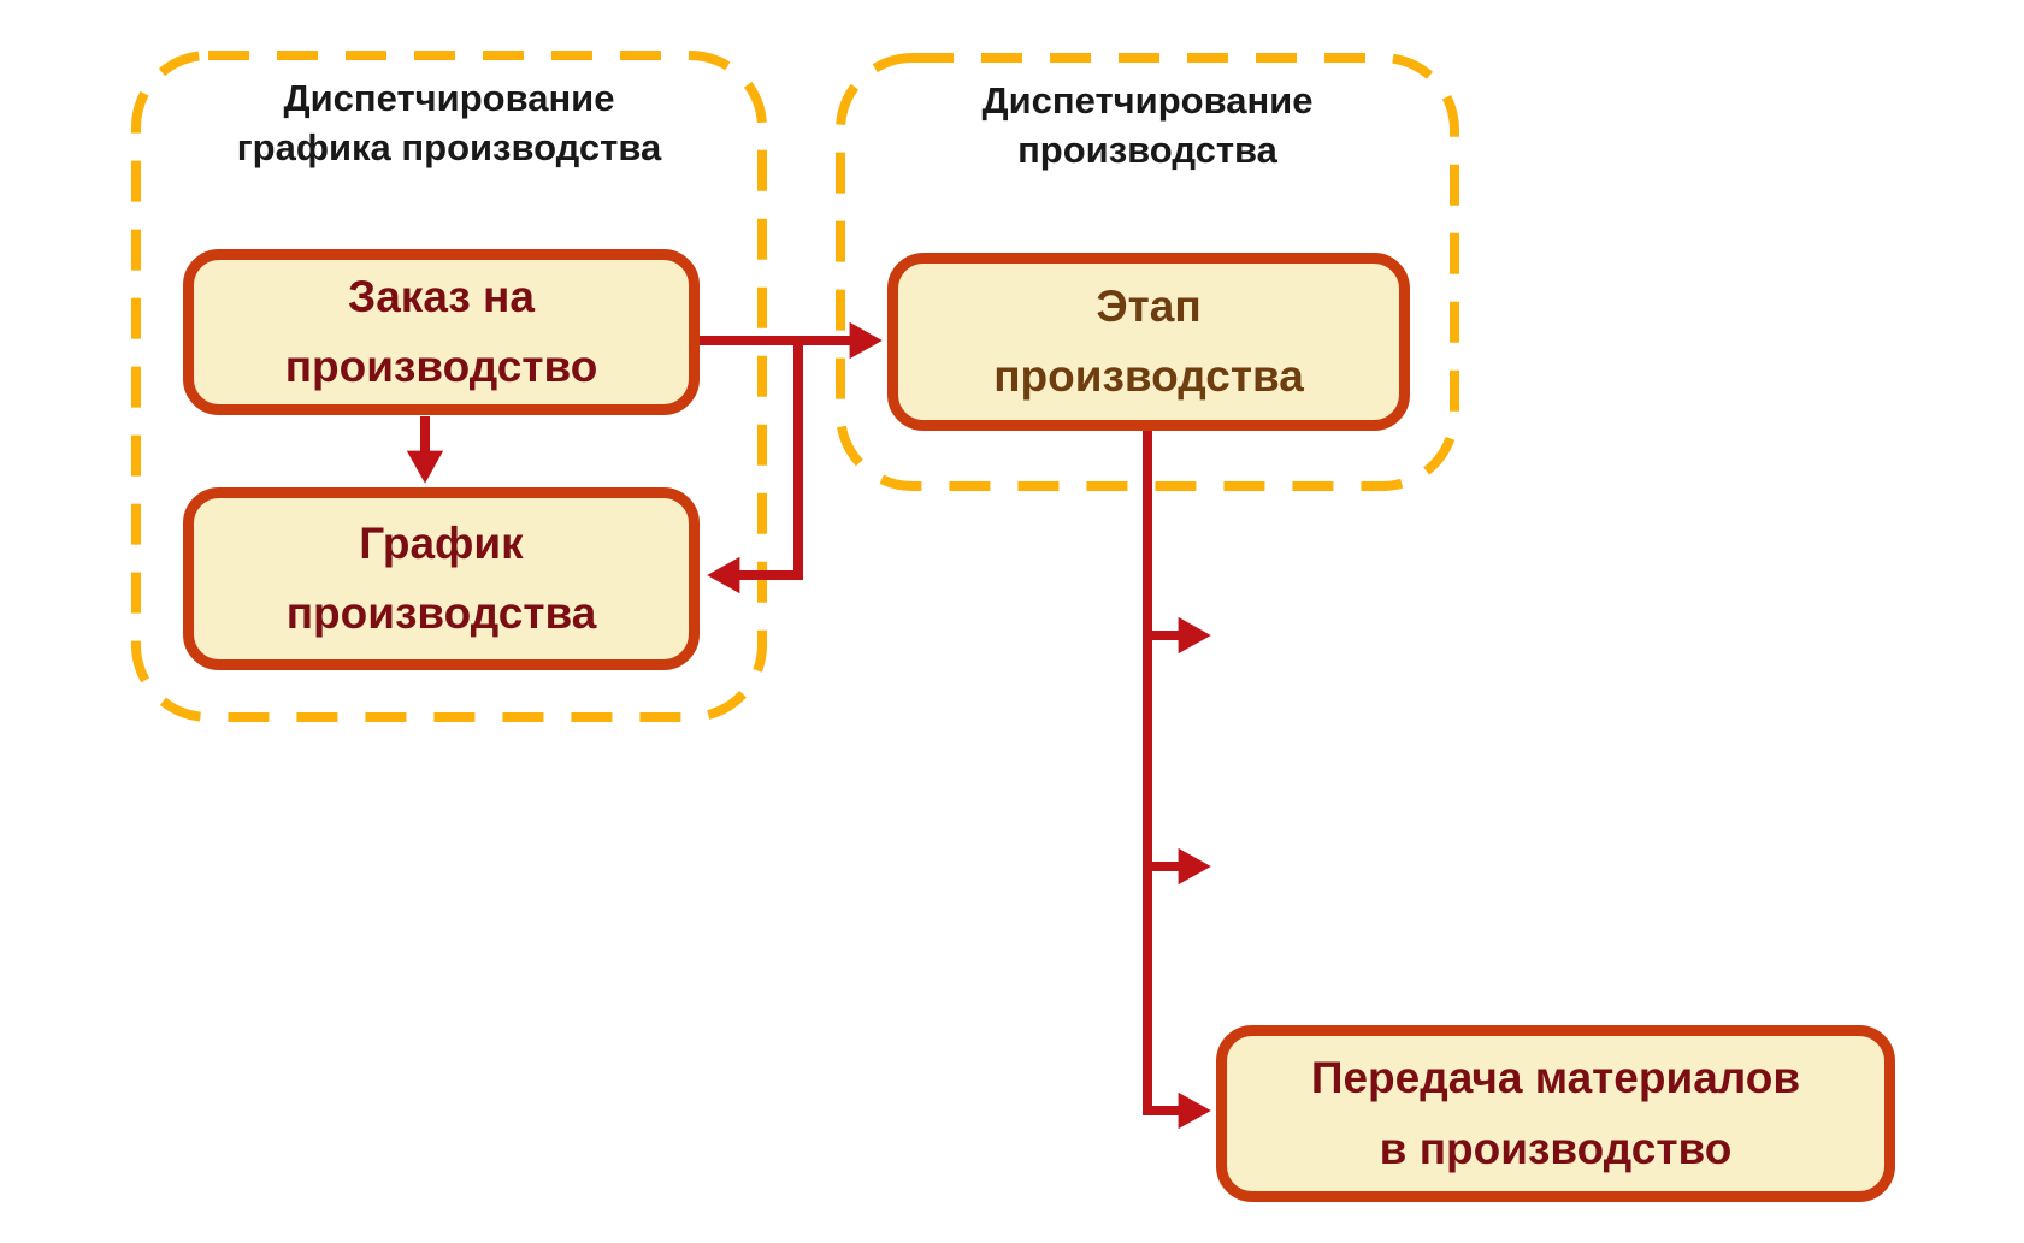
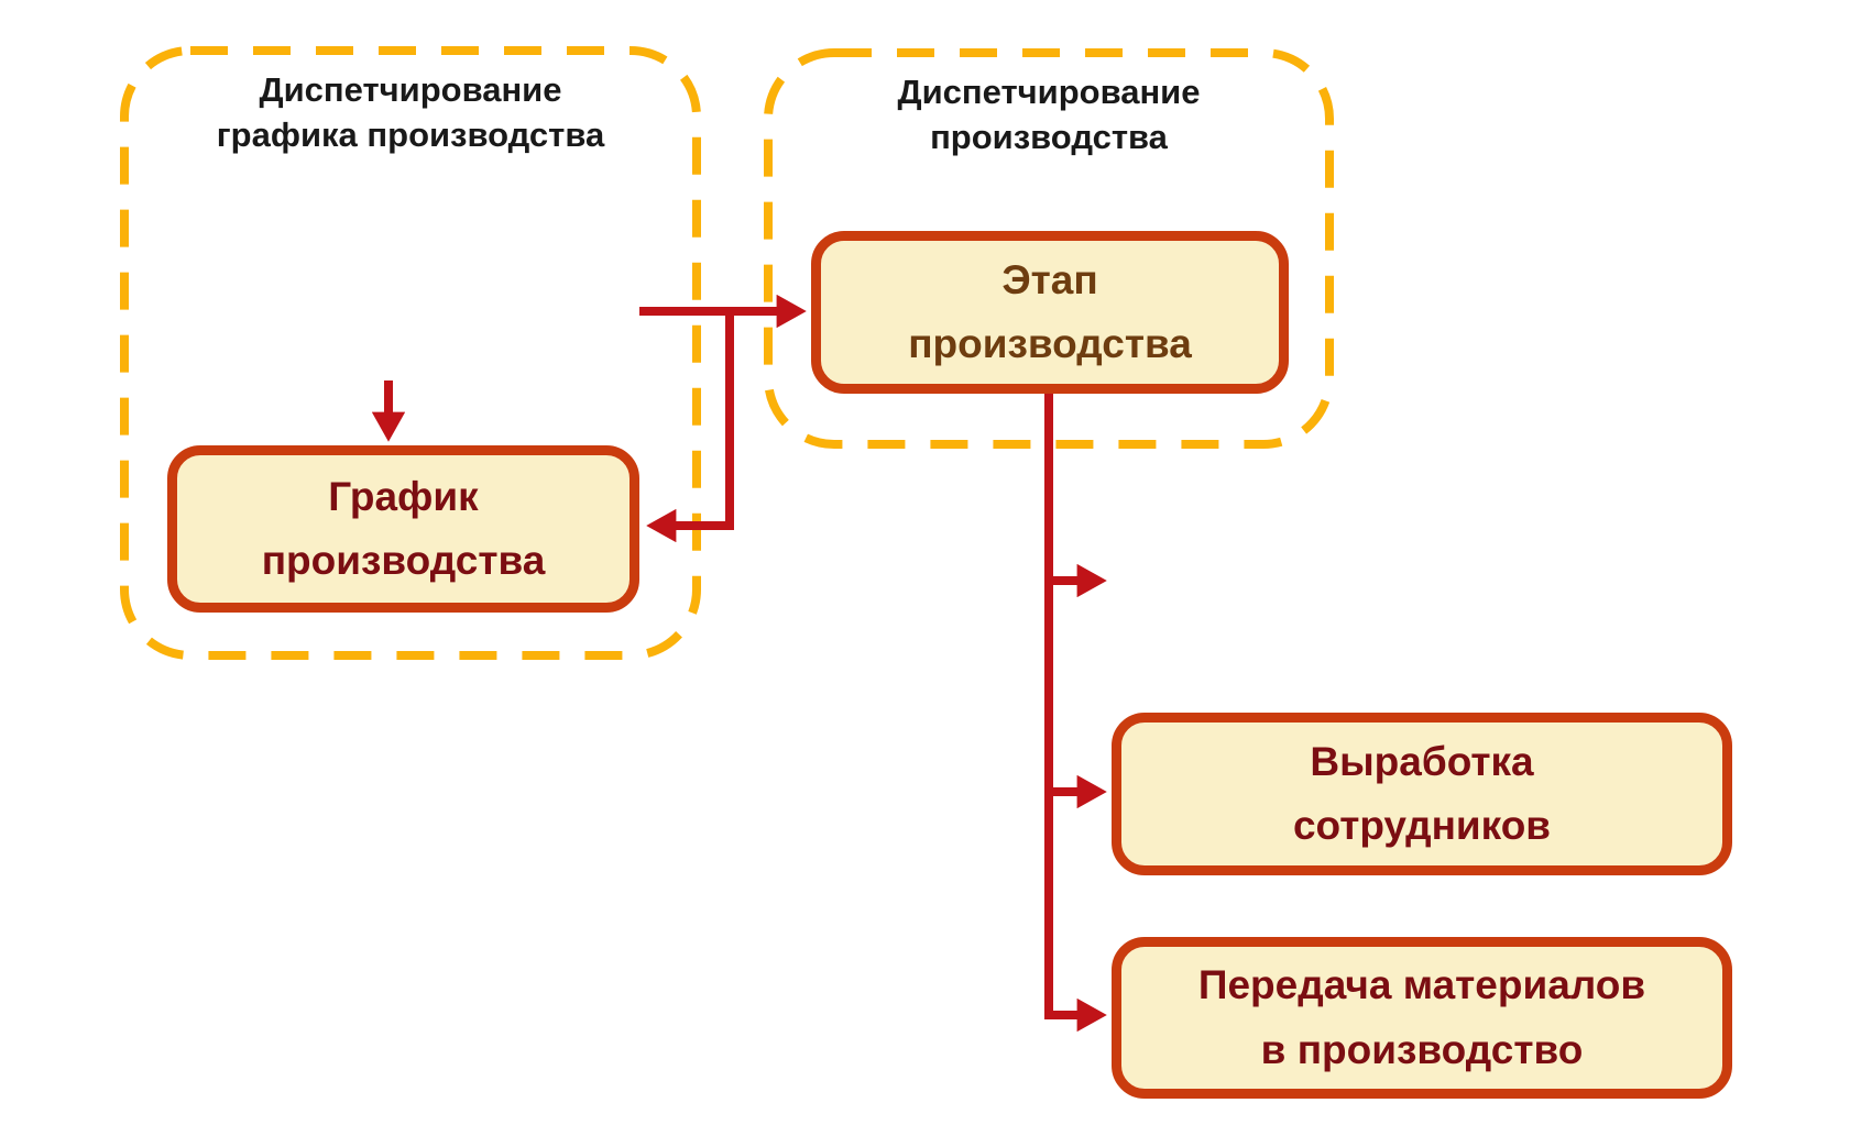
  Диспетчирование
  графика производства
  Диспетчирование
  производства
- Заказ на
- производство
  График
  производства
  Этап
  производства
+ Выработка
+ сотрудников
  Передача материалов
  в производство
